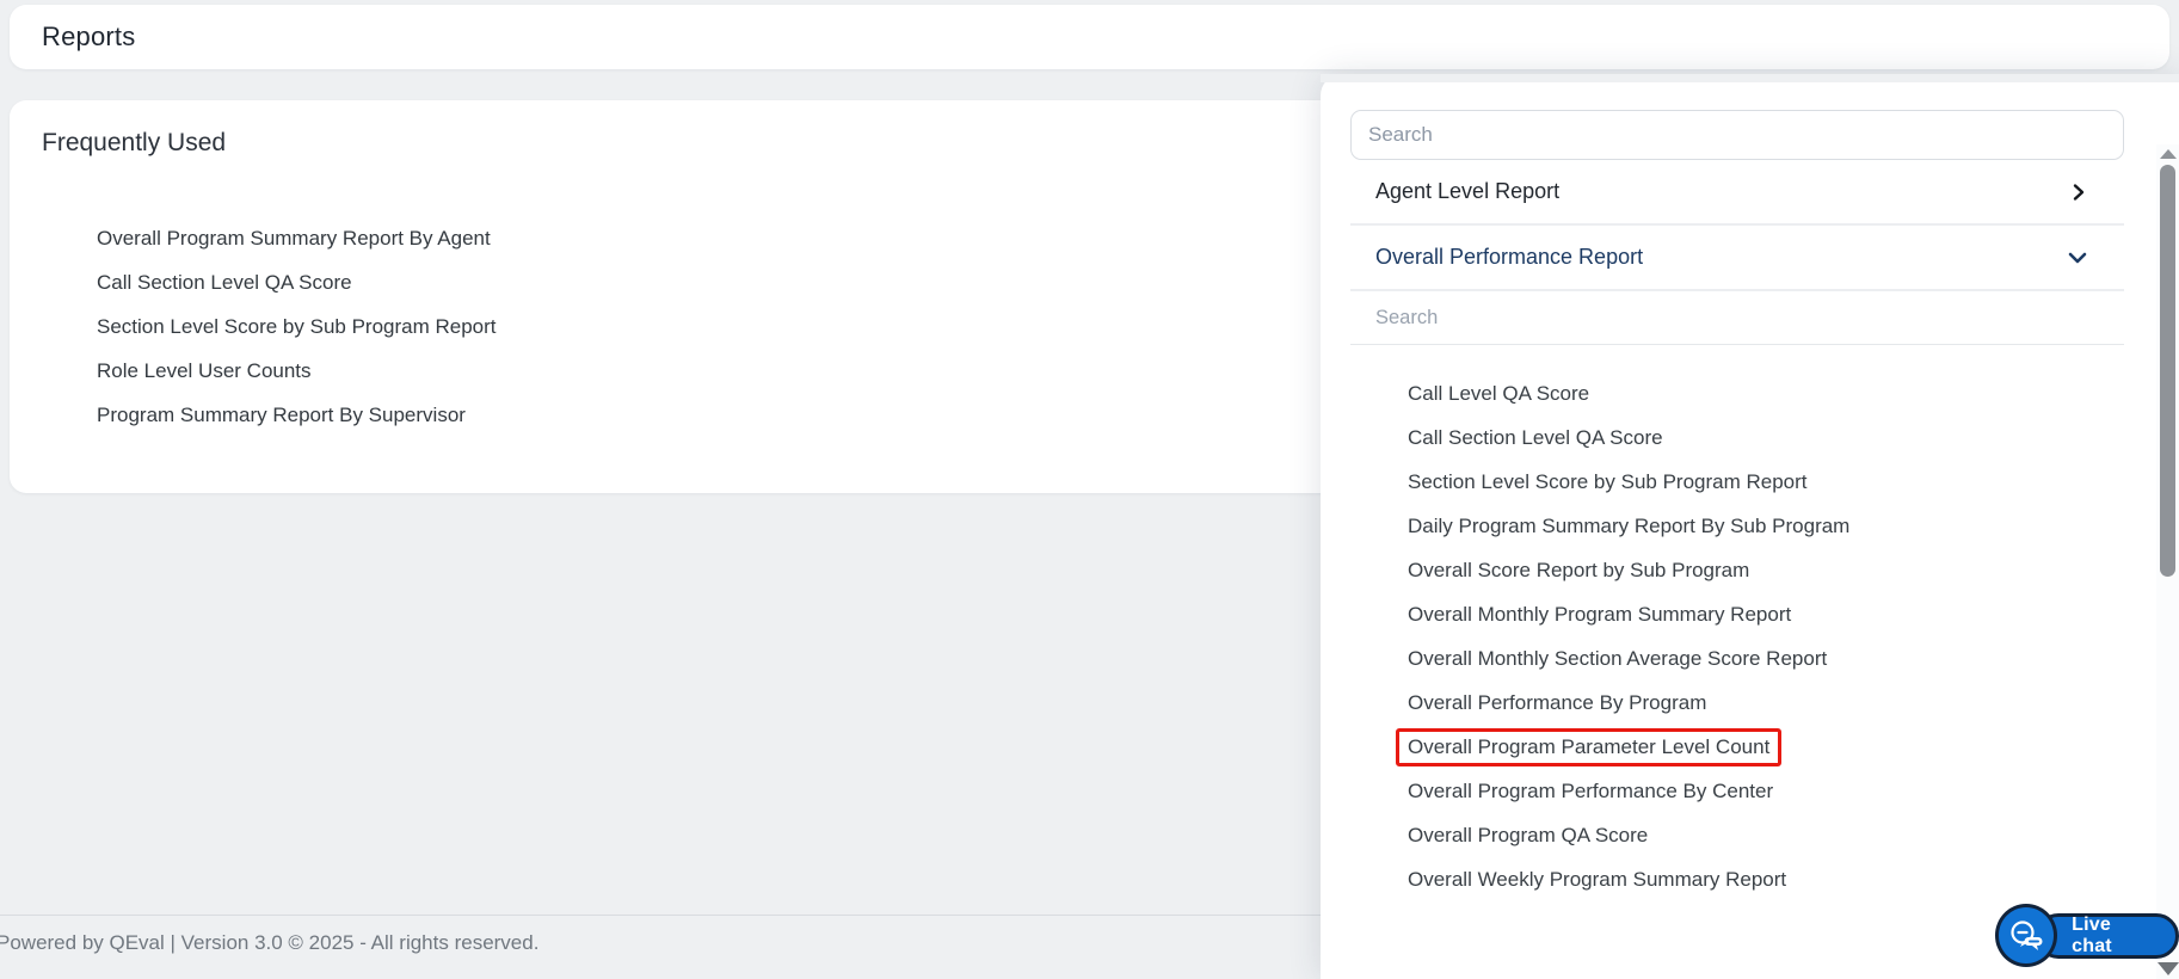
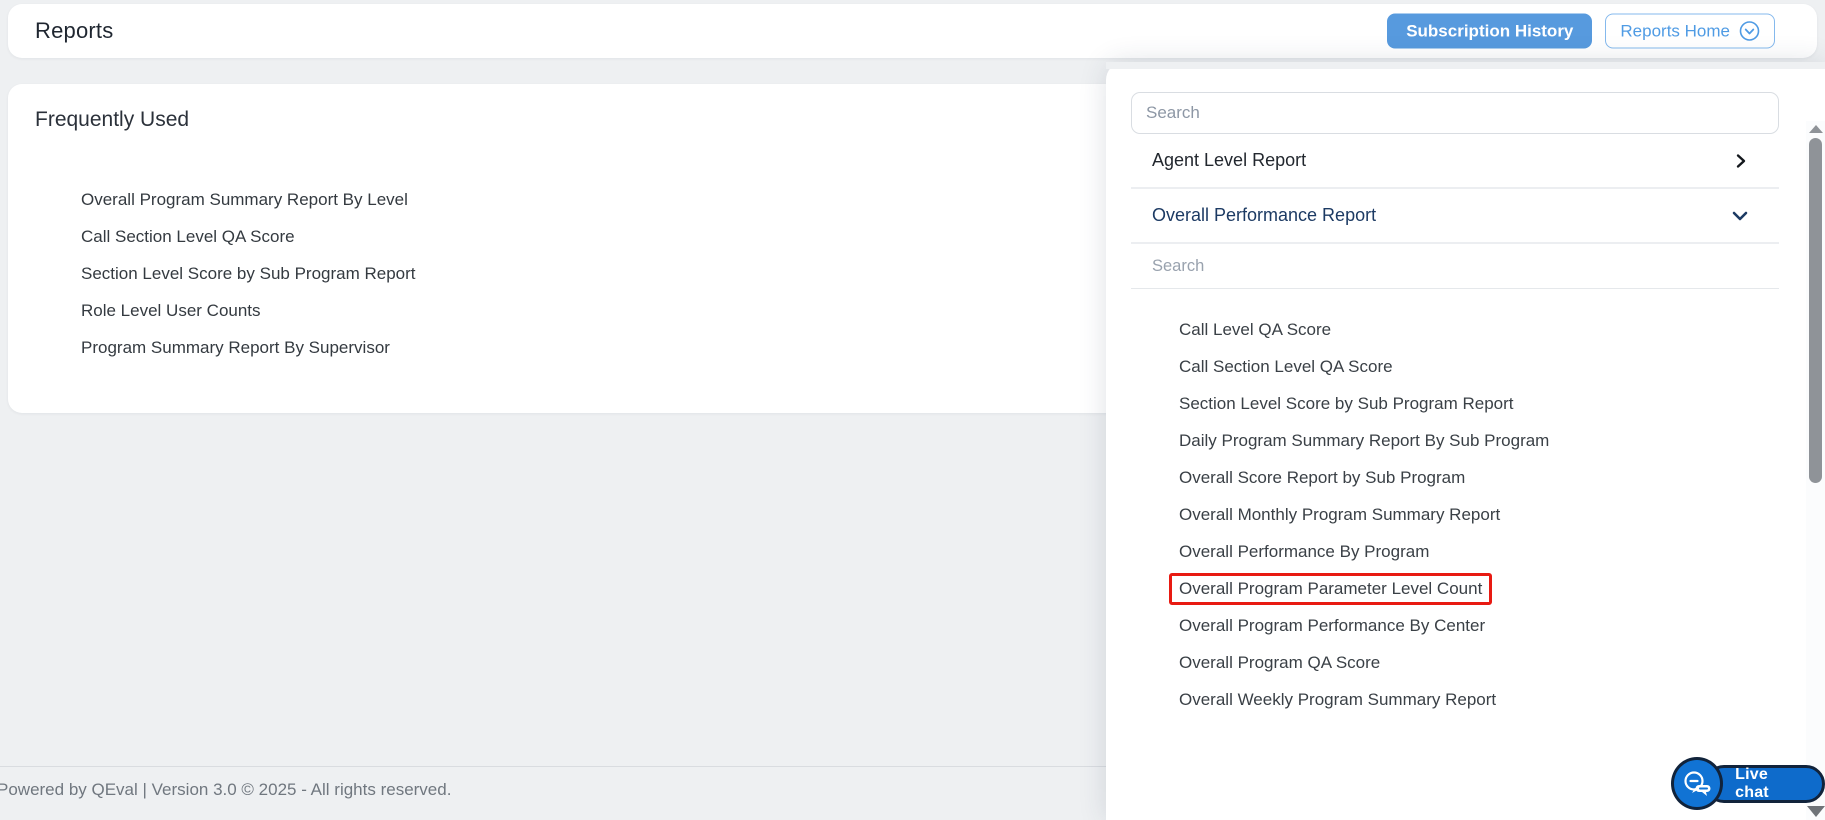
  Reports
+ Subscription History
+ Reports Home
  Frequently Used
- Overall Program Summary Report By Agent
+ Overall Program Summary Report By Level
  Call Section Level QA Score
  Section Level Score by Sub Program Report
  Role Level User Counts
  Program Summary Report By Supervisor
  Powered by QEval | Version 3.0 © 2025 - All rights reserved.
  Search
  Agent Level Report
  Overall Performance Report
  Search
  Call Level QA Score
  Call Section Level QA Score
  Section Level Score by Sub Program Report
  Daily Program Summary Report By Sub Program
  Overall Score Report by Sub Program
  Overall Monthly Program Summary Report
- Overall Monthly Section Average Score Report
  Overall Performance By Program
  Overall Program Parameter Level Count
  Overall Program Performance By Center
  Overall Program QA Score
  Overall Weekly Program Summary Report
  Live chat
